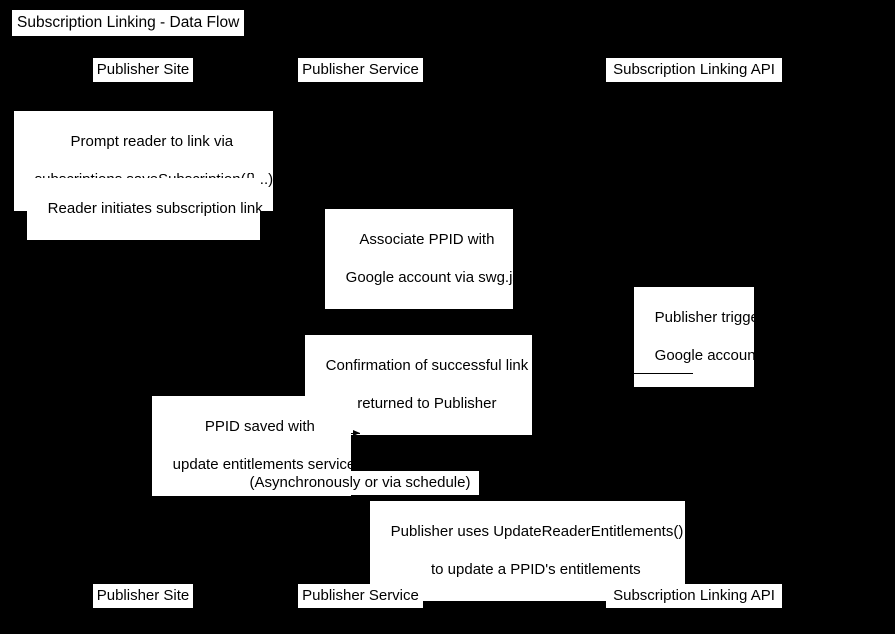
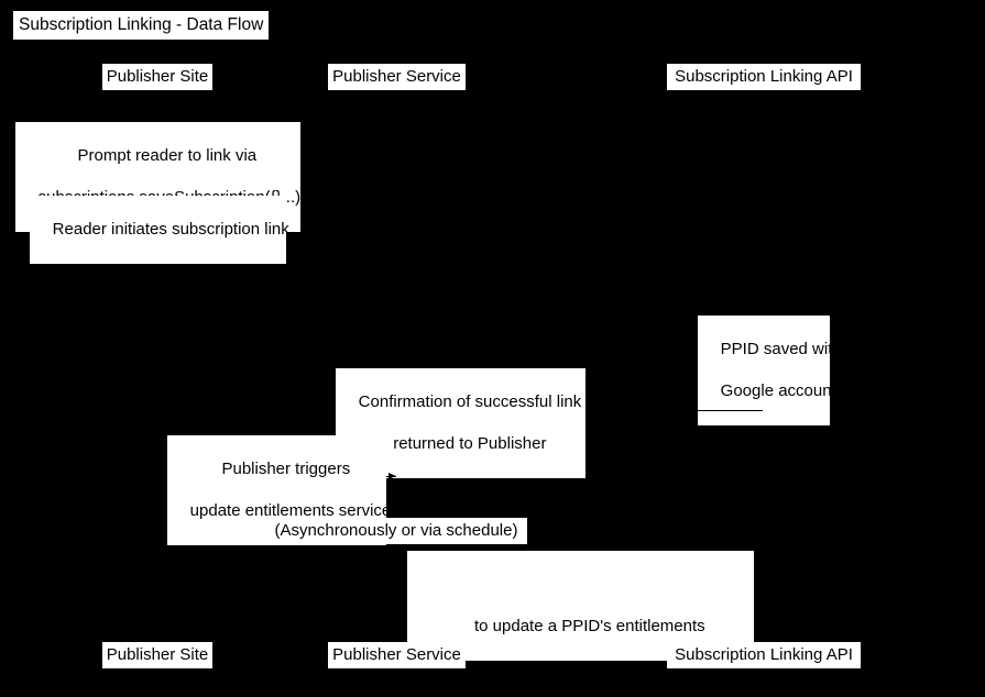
  Subscription Linking - Data Flow
  Publisher Site
  Publisher Service
  Subscription Linking API
  Prompt reader to link via
  Reader initiates subscription link
- Associate PPID with
- Google account via swg.js
- Publisher triggers
+ PPID saved with
  Google account
  Confirmation of successful link
  returned to Publisher
- PPID saved with
+ Publisher triggers
  update entitlements service
  (Asynchronously or via schedule)
- Publisher uses UpdateReaderEntitlements()
  to update a PPID's entitlements
  Publisher Site
  Publisher Service
  Subscription Linking API
